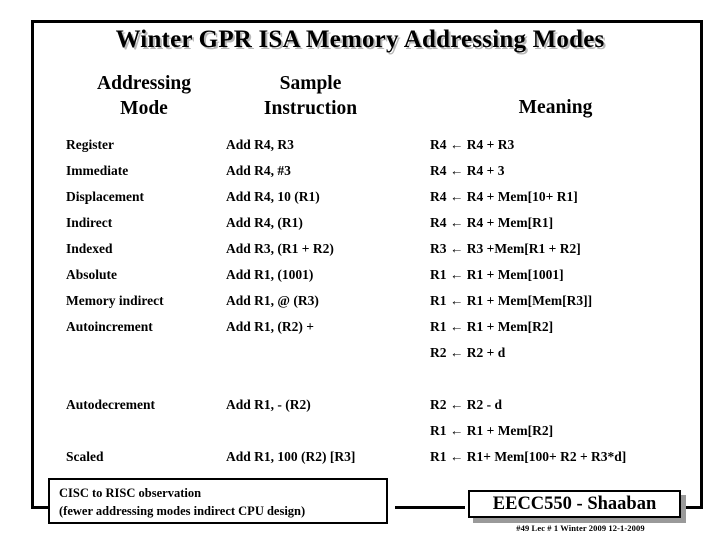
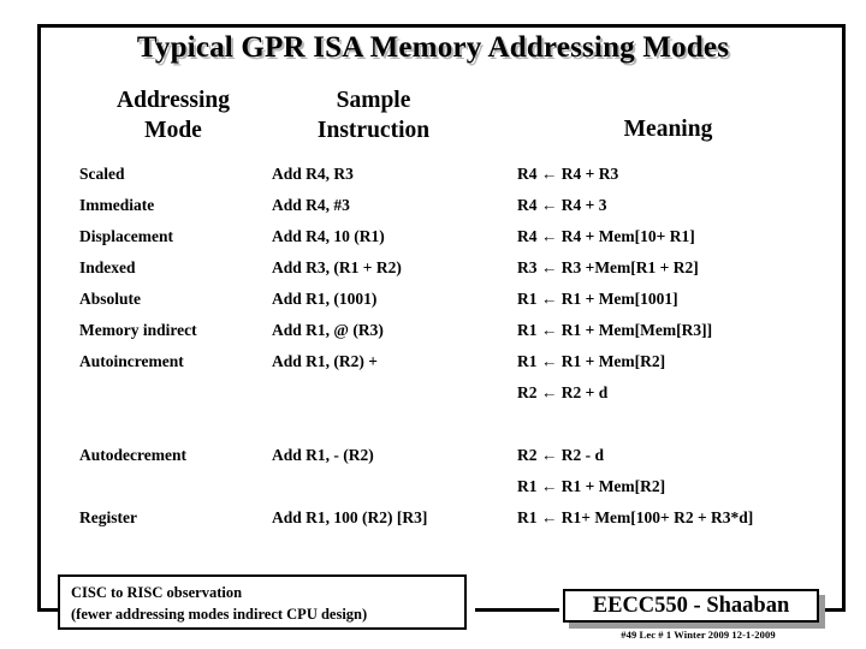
- Winter GPR ISA Memory Addressing Modes
+ Typical GPR ISA Memory Addressing Modes
  Addressing
  Mode
  Sample
  Instruction
  Meaning
- Register
+ Scaled
  Add R4, R3
  R4 ← R4 + R3
  Immediate
  Add R4, #3
  R4 ← R4 + 3
  Displacement
  Add R4, 10 (R1)
  R4 ← R4 + Mem[10+ R1]
- Indirect
- Add R4, (R1)
- R4 ← R4 + Mem[R1]
  Indexed
  Add R3, (R1 + R2)
  R3 ← R3 +Mem[R1 + R2]
  Absolute
  Add R1, (1001)
  R1 ← R1 + Mem[1001]
  Memory indirect
  Add R1, @ (R3)
  R1 ← R1 + Mem[Mem[R3]]
  Autoincrement
  Add R1, (R2) +
  R1 ← R1 + Mem[R2]
  R2 ← R2 + d
  Autodecrement
  Add R1, - (R2)
  R2 ← R2 - d
  R1 ← R1 + Mem[R2]
- Scaled
+ Register
  Add R1, 100 (R2) [R3]
  R1 ← R1+ Mem[100+ R2 + R3*d]
  CISC to RISC observation
  (fewer addressing modes indirect CPU design)
  EECC550 - Shaaban
  #49 Lec # 1 Winter 2009 12-1-2009
